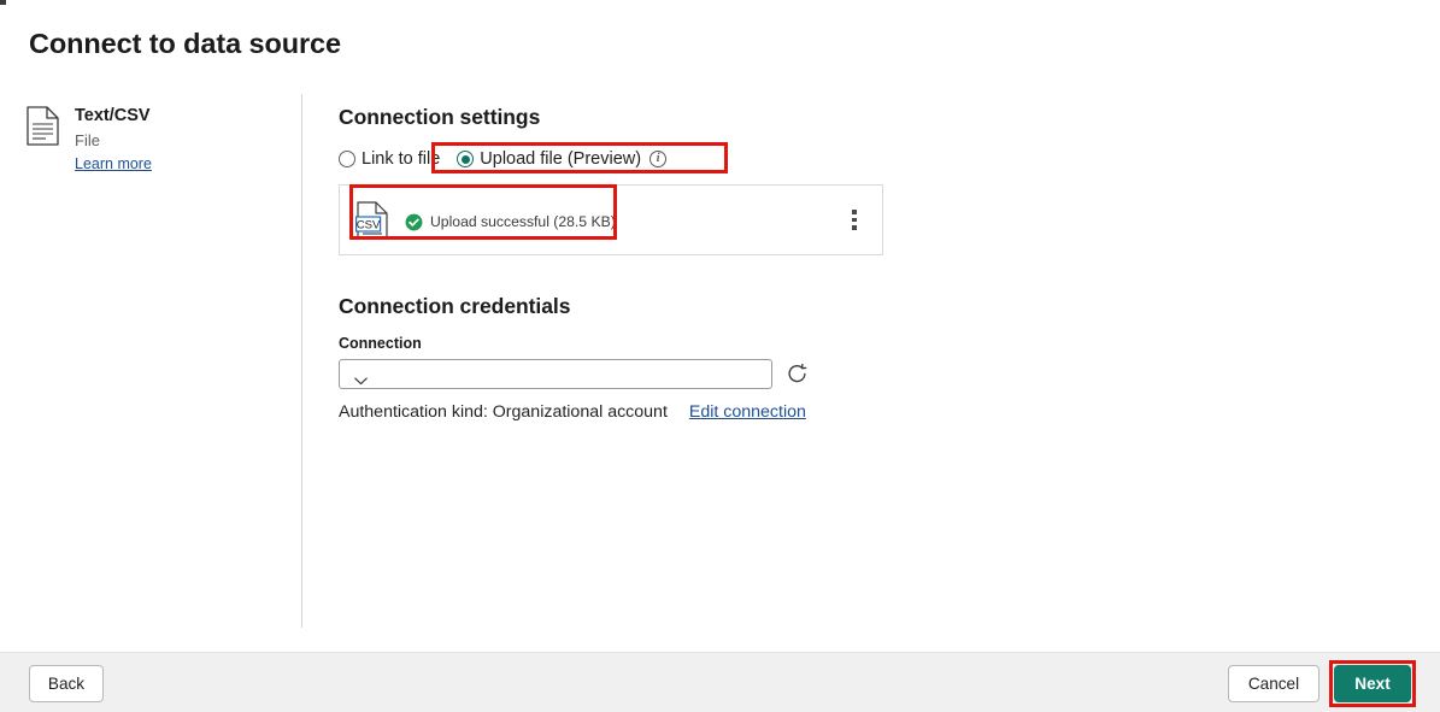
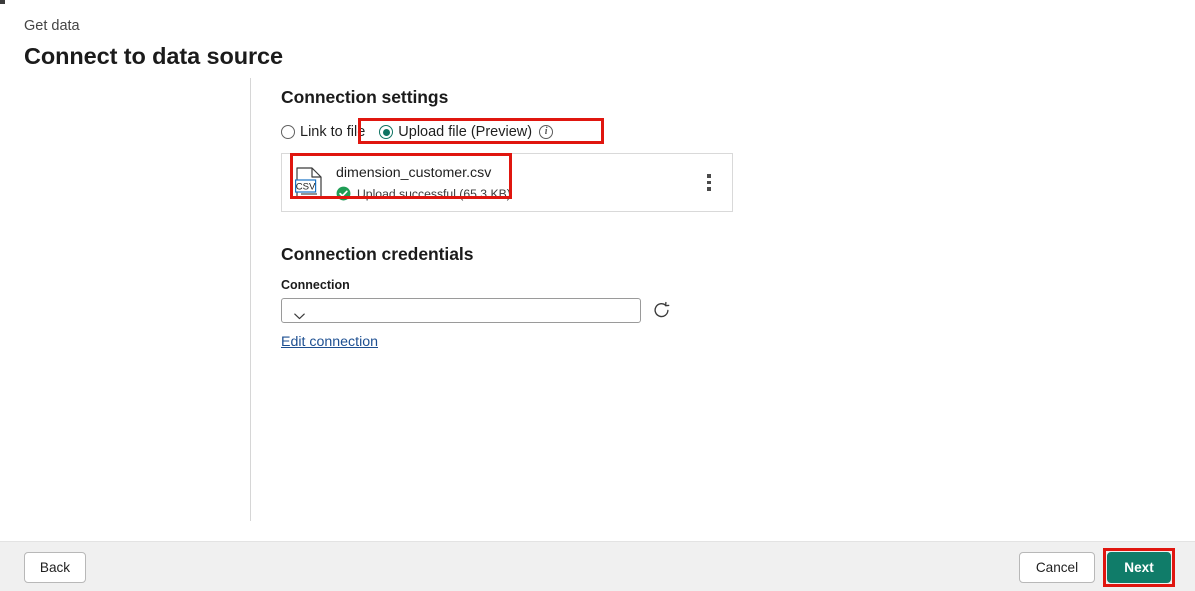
+ Get data
  Connect to data source
- Text/CSV
- File
- Learn more
  Connection settings
  Link to file
  Upload file (Preview)
  i
  CSV
+ dimension_customer.csv
- Upload successful (28.5 KB)
+ Upload successful (65.3 KB)
  Connection credentials
  Connection
- Authentication kind: Organizational account
  Edit connection
  Back
  Cancel
  Next
